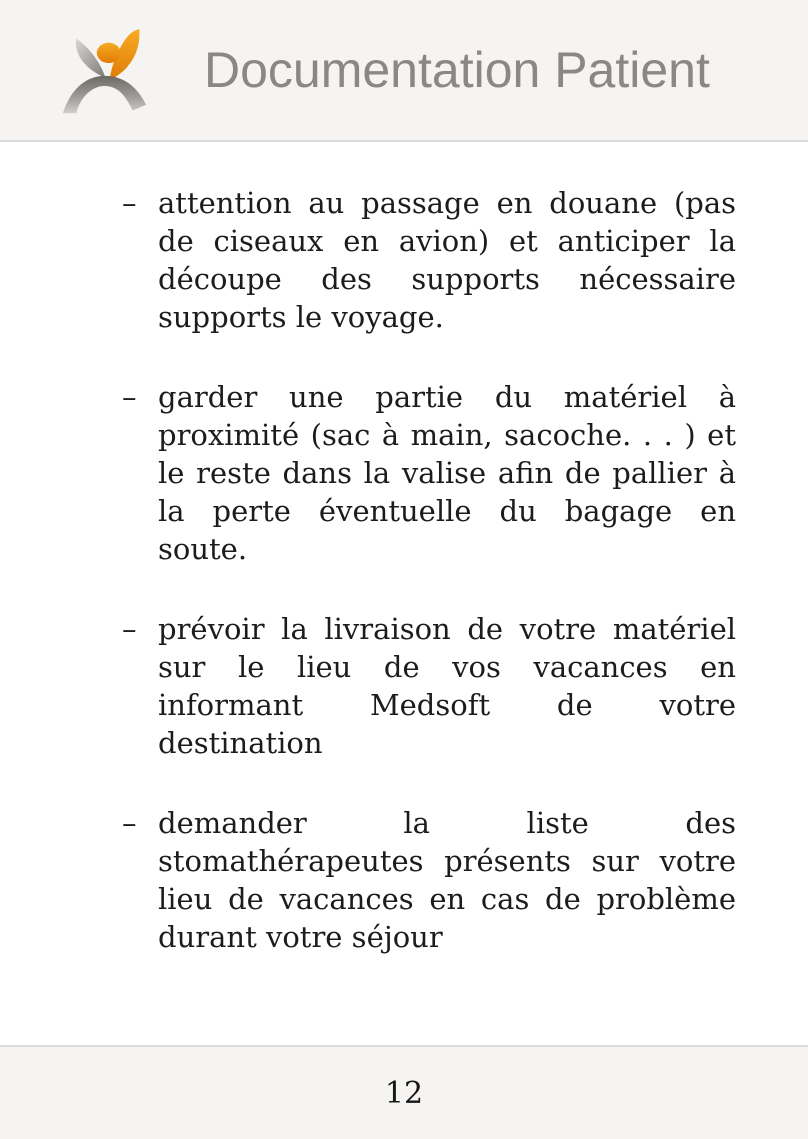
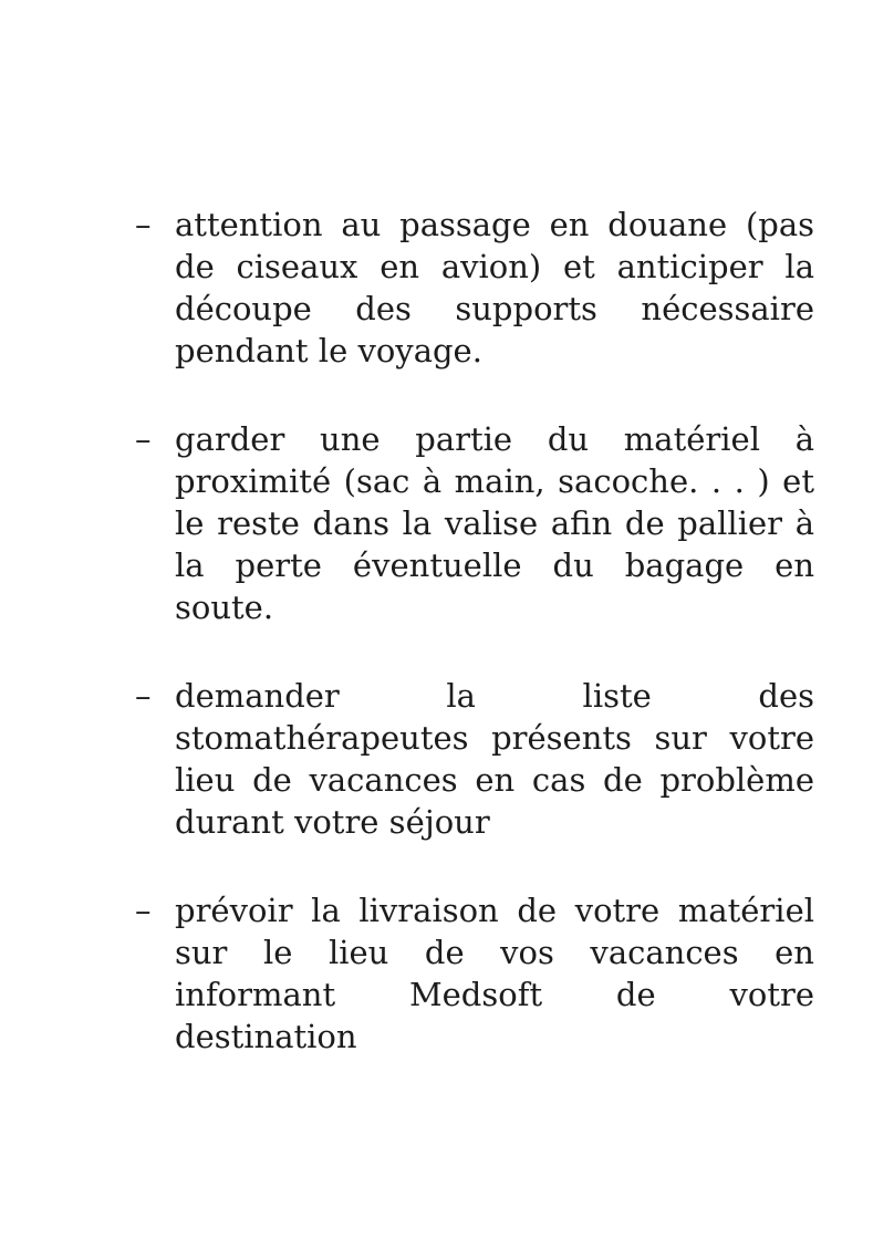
- Documentation Patient
  –
- attention au passage en douane (pas de ciseaux en avion) et anticiper la découpe des supports nécessaire supports le voyage.
+ attention au passage en douane (pas de ciseaux en avion) et anticiper la découpe des supports nécessaire pendant le voyage.
  –
  garder une partie du matériel à proximité (sac à main, sacoche. . . ) et le reste dans la valise afin de pallier à la perte éventuelle du bagage en soute.
  –
- prévoir la livraison de votre matériel sur le lieu de vos vacances en informant Medsoft de votre destination
+ demander la liste des stomathérapeutes présents sur votre lieu de vacances en cas de problème durant votre séjour
  –
- demander la liste des stomathérapeutes présents sur votre lieu de vacances en cas de problème durant votre séjour
+ prévoir la livraison de votre matériel sur le lieu de vos vacances en informant Medsoft de votre destination
- 12
